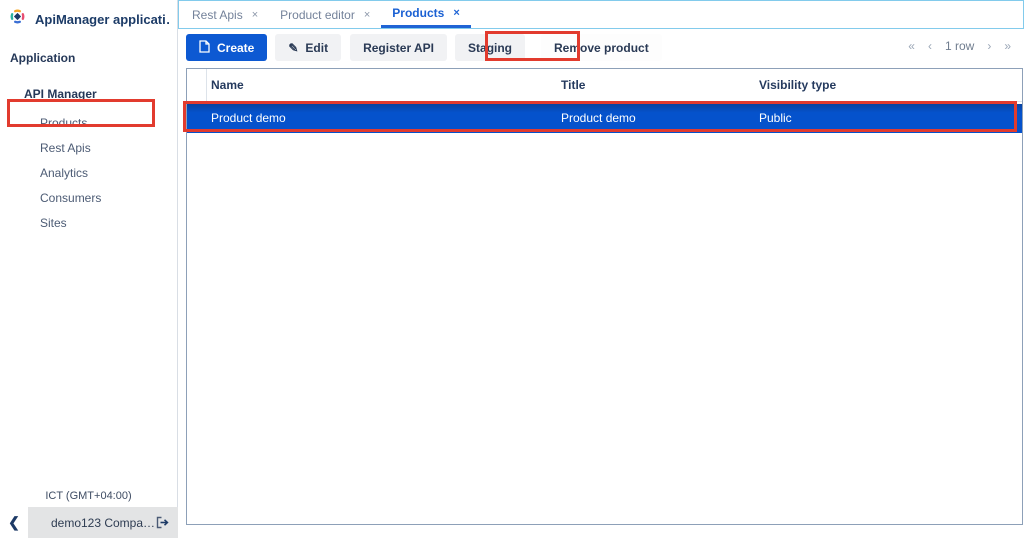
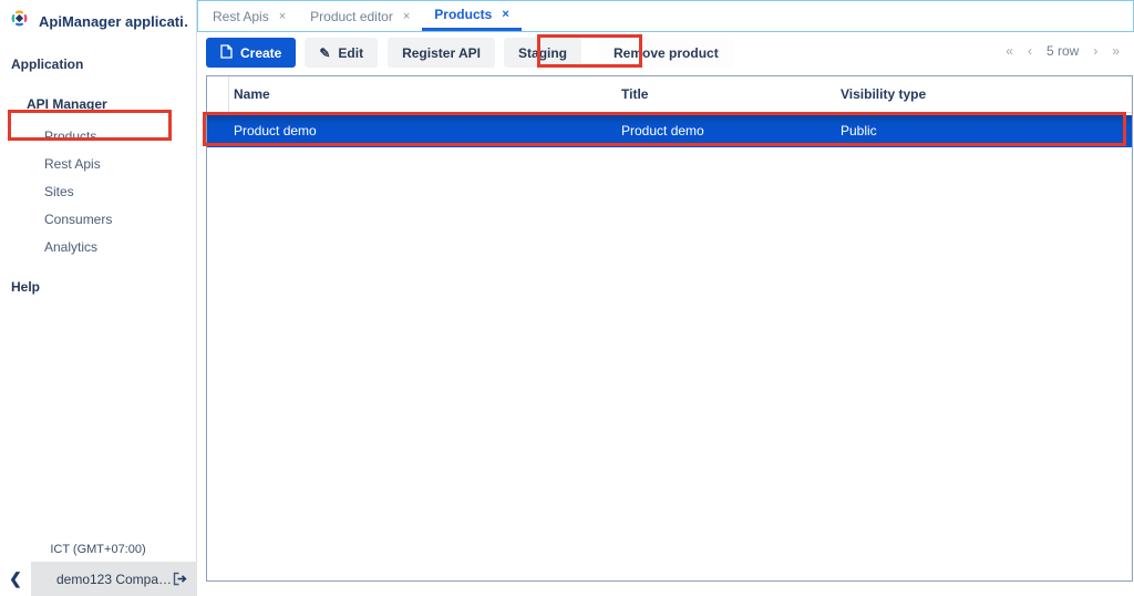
  ApiManager applicati
  Application
  API Manager
  Products
  Rest Apis
- Analytics
+ Sites
  Consumers
- Sites
+ Analytics
+ Help
- ICT (GMT+04:00)
+ ICT (GMT+07:00)
  ❮
  demo123 Compa…
  Rest Apis
  ×
  Product editor
  ×
  Products
  ×
  Create
  ✎
  Edit
  Register API
  Staging
  Remove product
  «
  ‹
- 1 row
+ 5 row
  ›
  »
  Name
  Title
  Visibility type
  Product demo
  Product demo
  Public
